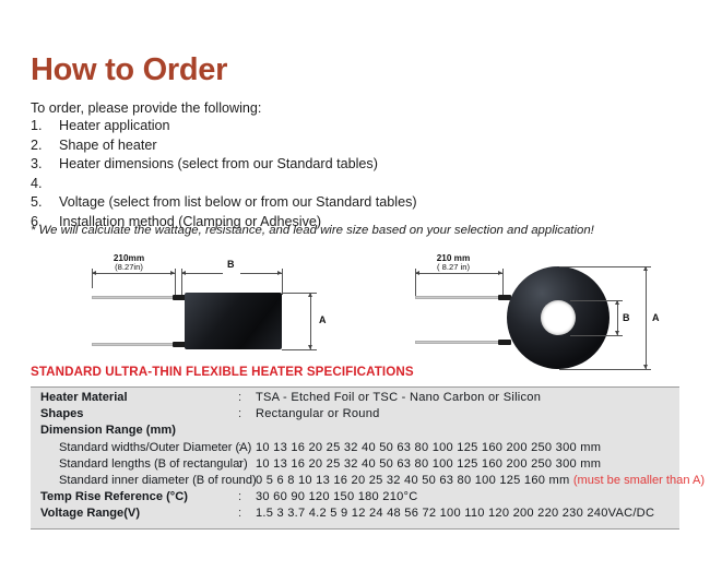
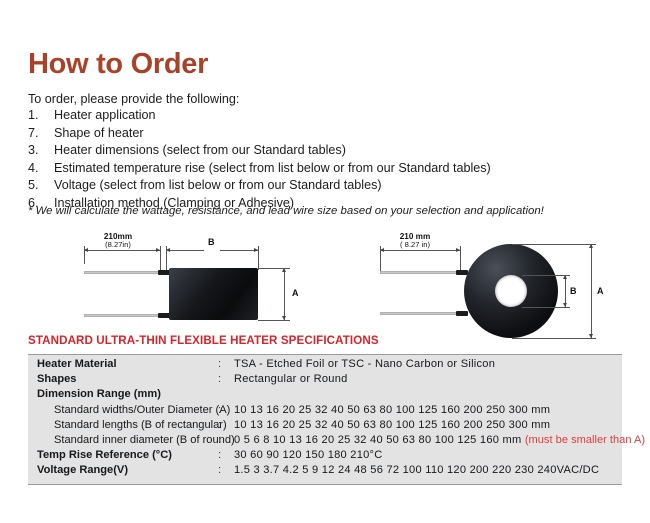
  How to Order
  To order, please provide the following:
  1.
  Heater application
- 2.
+ 7.
  Shape of heater
  3.
  Heater dimensions (select from our Standard tables)
  4.
+ Estimated temperature rise (select from list below or from our Standard tables)
  5.
  Voltage (select from list below or from our Standard tables)
  6.
  Installation method (Clamping or Adhesive)
  * We will calculate the wattage, resistance, and lead wire size based on your selection and application!
  210mm
  (8.27in)
  B
  A
  210 mm
  ( 8.27 in)
  B
  A
  STANDARD ULTRA-THIN FLEXIBLE HEATER SPECIFICATIONS
  Heater Material
  :
  TSA - Etched Foil or TSC - Nano Carbon or Silicon
  Shapes
  :
  Rectangular or Round
  Dimension Range (mm)
  Standard widths/Outer Diameter (A)
  :
  10 13 16 20 25 32 40 50 63 80 100 125 160 200 250 300 mm
  Standard lengths (B of rectangular)
  :
  10 13 16 20 25 32 40 50 63 80 100 125 160 200 250 300 mm
  Standard inner diameter (B of round)
  :
  0 5 6 8 10 13 16 20 25 32 40 50 63 80 100 125 160 mm (must be smaller than A)
  Temp Rise Reference (°C)
  :
  30 60 90 120 150 180 210°C
  Voltage Range(V)
  :
  1.5 3 3.7 4.2 5 9 12 24 48 56 72 100 110 120 200 220 230 240VAC/DC
